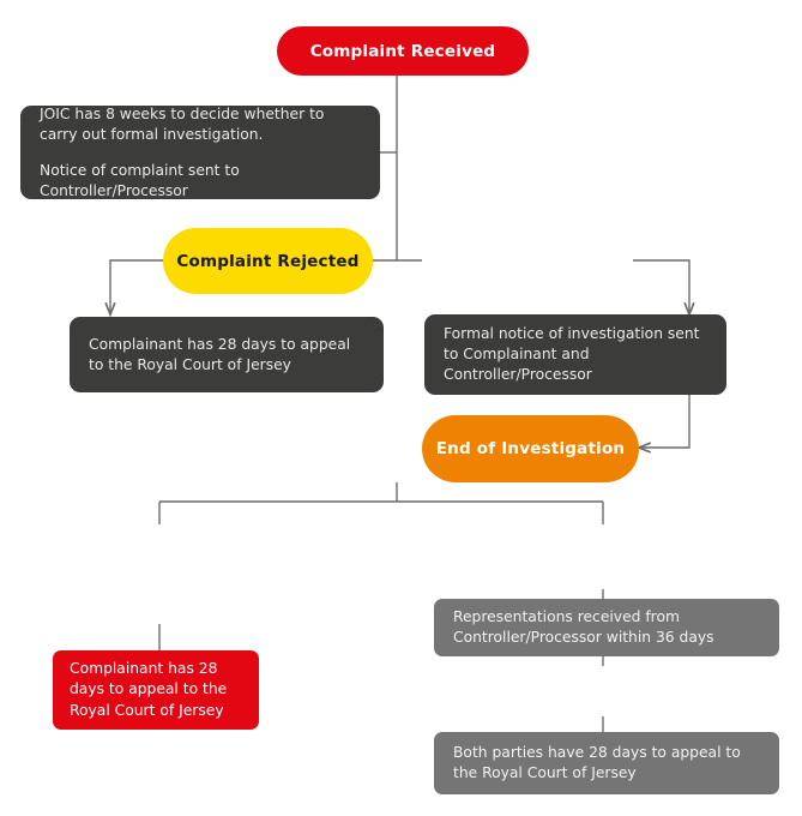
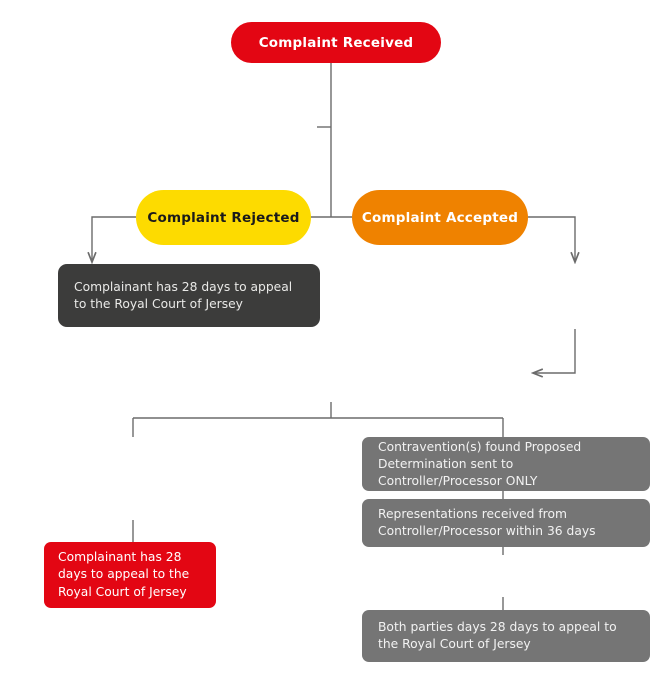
  Complaint Received
- JOIC has 8 weeks to decide whether to carry out formal investigation.
- Notice of complaint sent to Controller/Processor
  Complaint Rejected
+ Complaint Accepted
  Complainant has 28 days to appeal to the Royal Court of Jersey
- Formal notice of investigation sent to Complainant and Controller/Processor
- End of Investigation
  Complainant has 28 days to appeal to the Royal Court of Jersey
+ Contravention(s) found Proposed Determination sent to Controller/Processor ONLY
  Representations received from Controller/Processor within 36 days
- Both parties have 28 days to appeal to the Royal Court of Jersey
+ Both parties days 28 days to appeal to the Royal Court of Jersey
